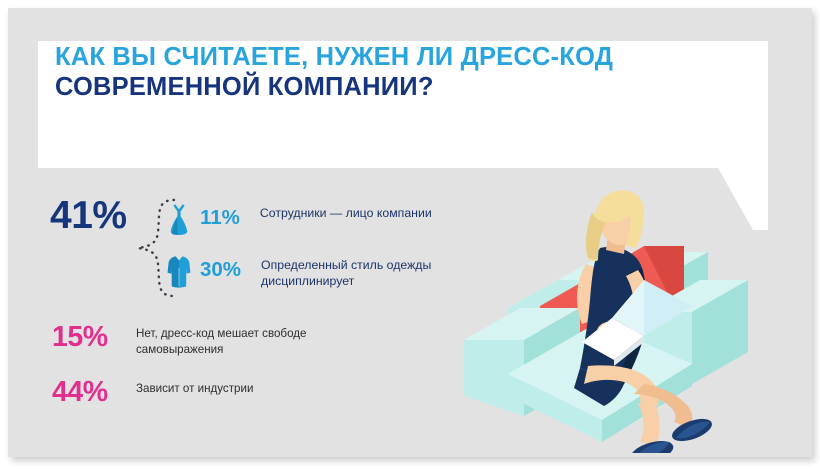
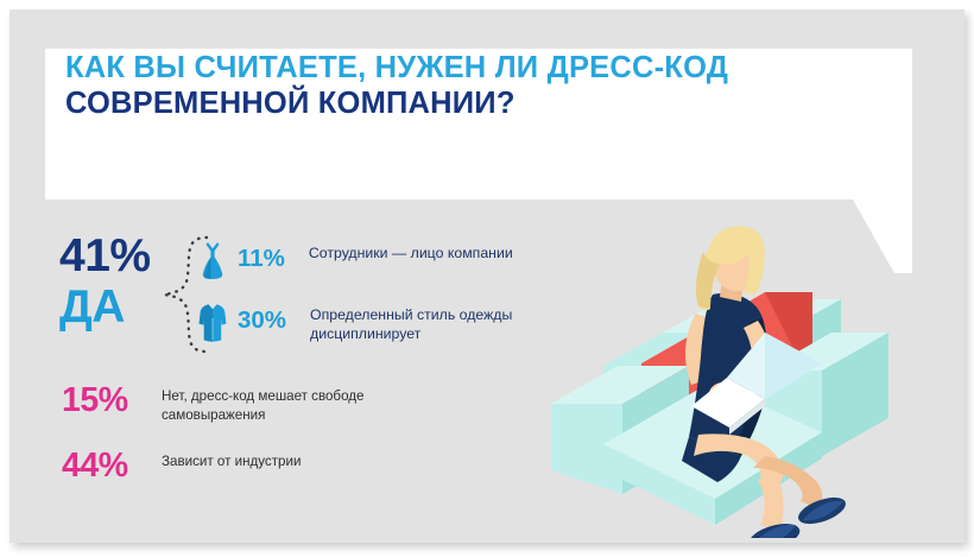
  КАК ВЫ СЧИТАЕТЕ, НУЖЕН ЛИ ДРЕСС-КОД
  СОВРЕМЕННОЙ КОМПАНИИ?
  41%
+ ДА
  11%
  Сотрудники — лицо компании
  30%
  Определенный стиль одежды дисциплинирует
  15%
  Нет, дресс-код мешает свободе самовыражения
  44%
  Зависит от индустрии
